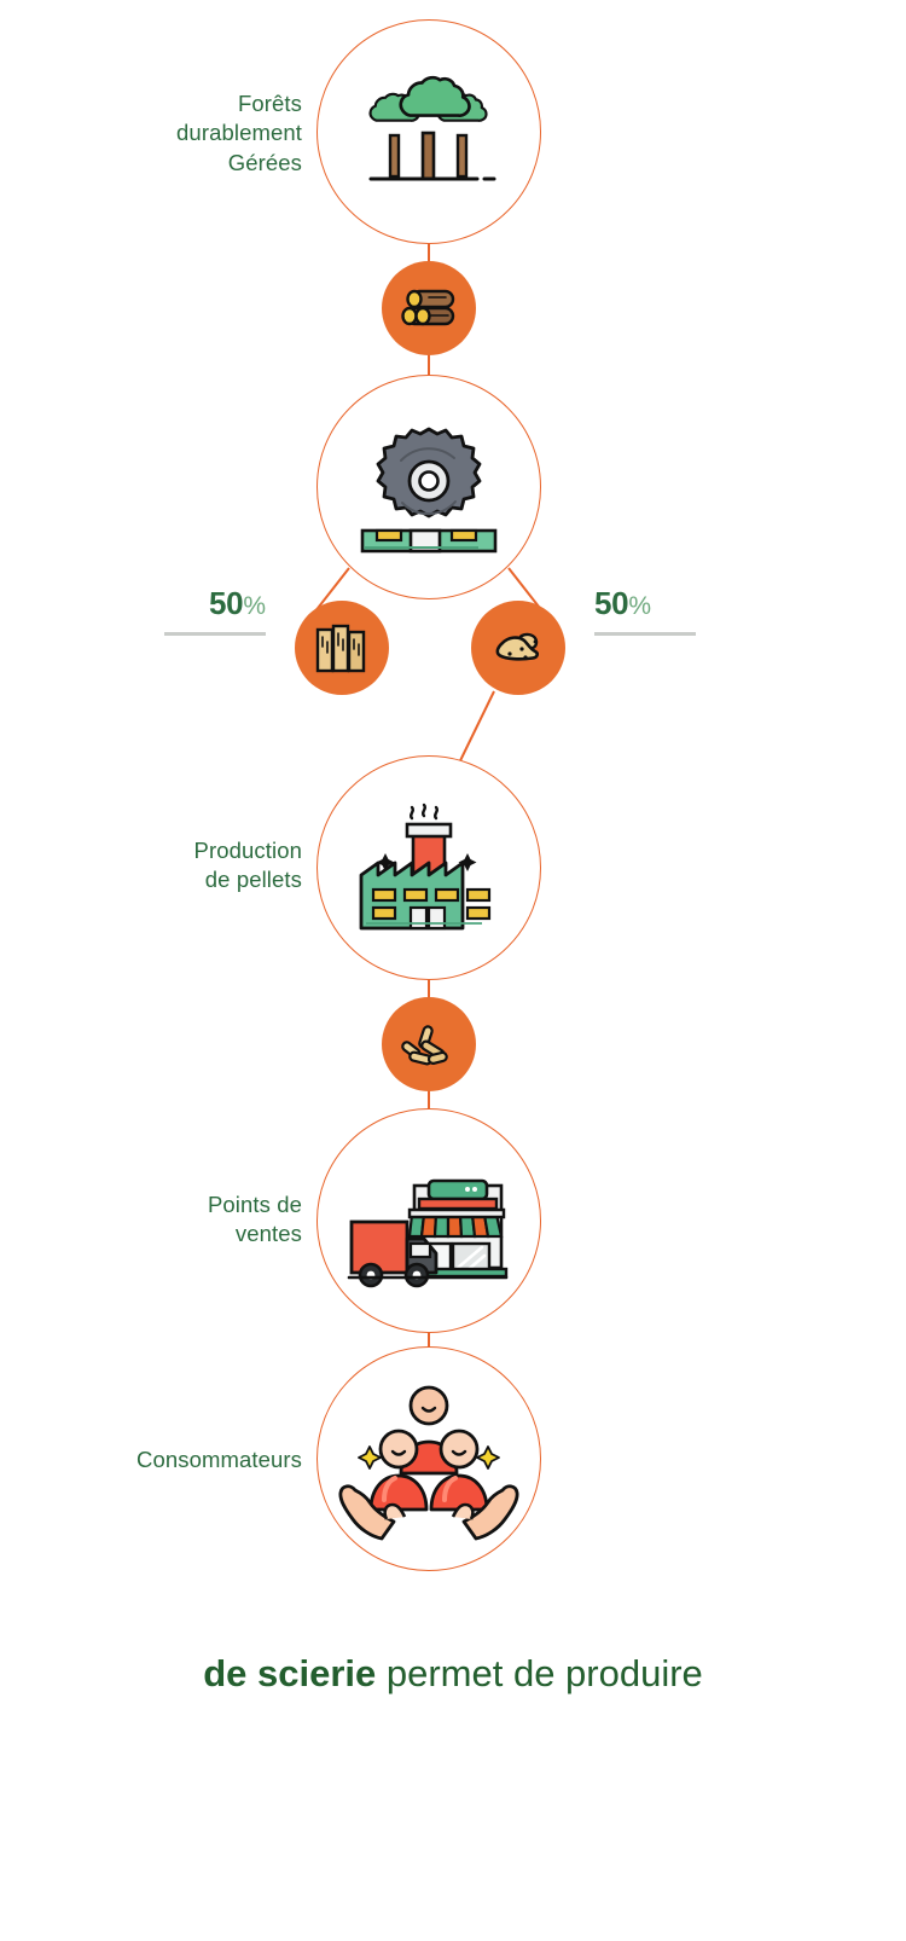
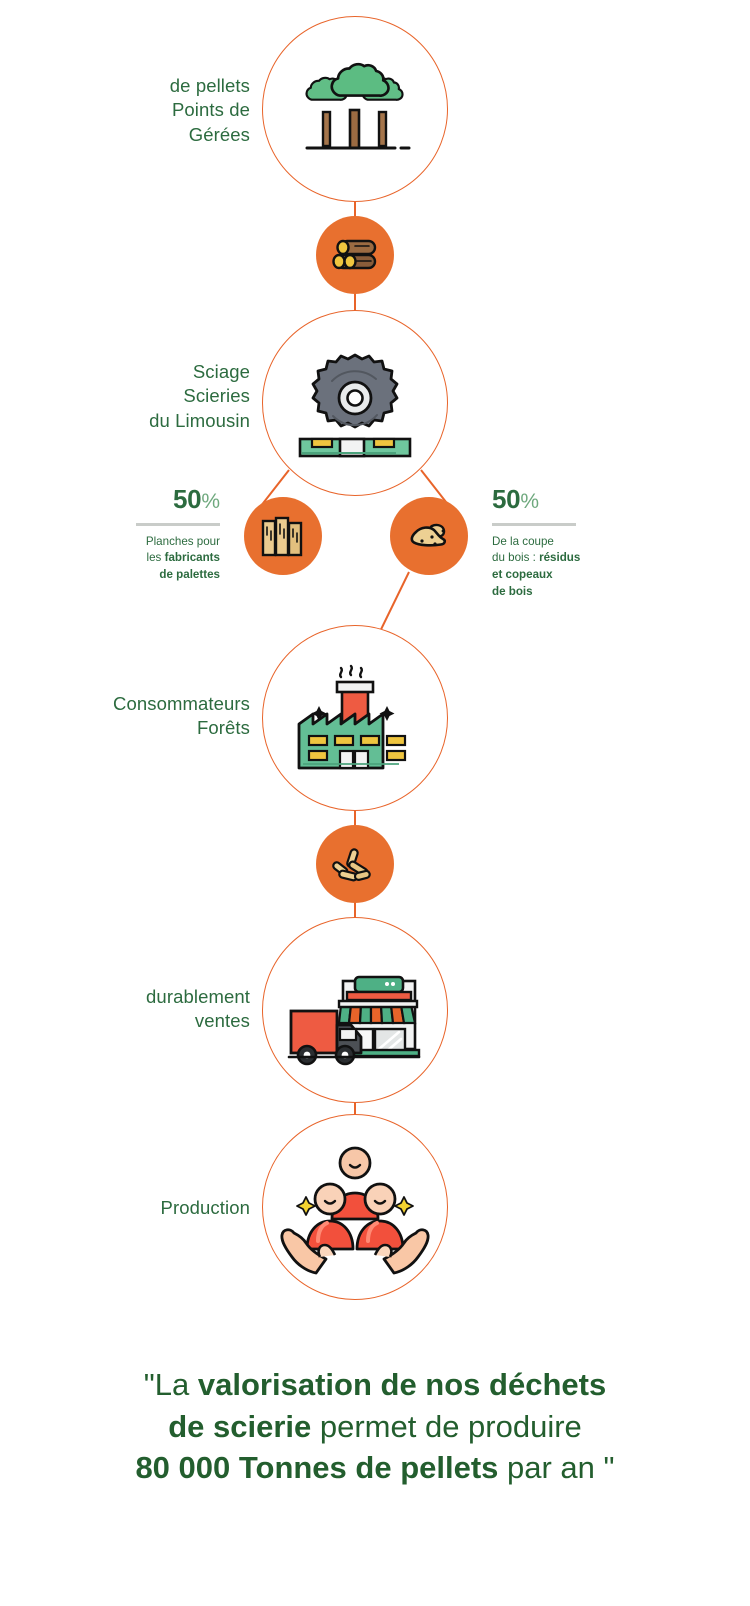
- Forêts
+ de pellets
- durablement
+ Points de
  Gérées
+ Sciage
+ Scieries
+ du Limousin
  50%
+ Planches pour
+ les fabricants
+ de palettes
  50%
+ De la coupe
+ du bois : résidus
+ et copeaux
+ de bois
- Production
+ Consommateurs
- de pellets
+ Forêts
- Points de
+ durablement
  ventes
- Consommateurs
+ Production
+ "La valorisation de nos déchets
  de scierie permet de produire
+ 80 000 Tonnes de pellets par an "
